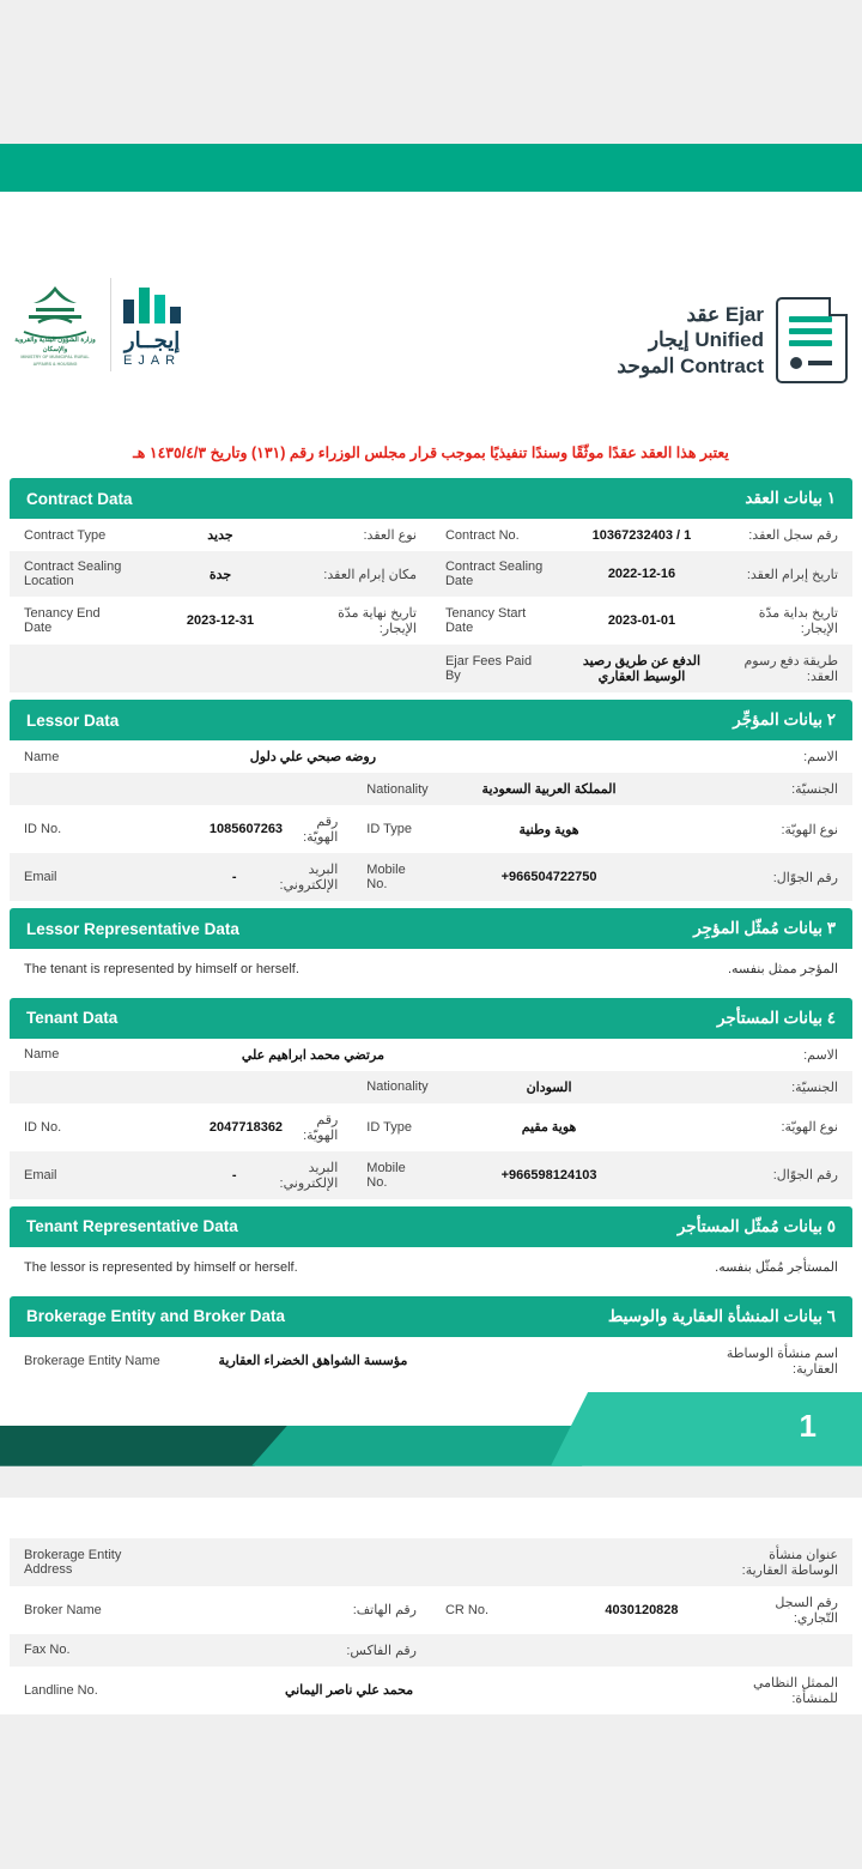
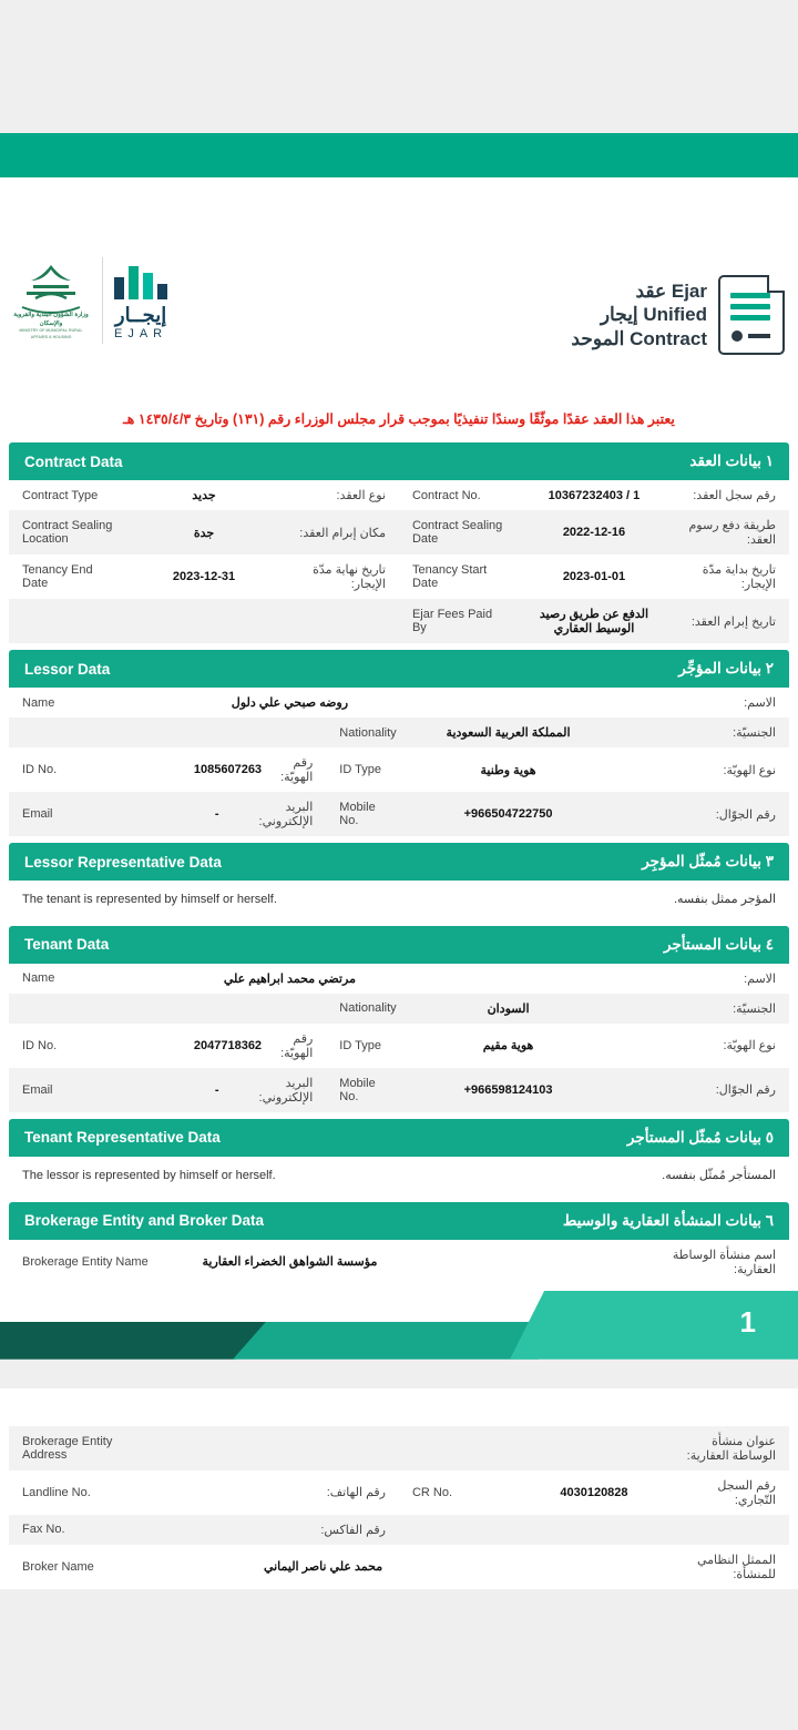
  إيجــار
  EJAR
  عقد Ejar
  إيجار Unified
  الموحد Contract
  يعتبر هذا العقد عقدًا موثّقًا وسندًا تنفيذيًا بموجب قرار مجلس الوزراء رقم (١٣١) وتاريخ ١٤٣٥/٤/٣ هـ
  Contract Data
  ١ بيانات العقد
  Contract Type	جديد	نوع العقد:	Contract No.	10367232403 / 1	رقم سجل العقد:
- Contract Sealing Location	جدة	مكان إبرام العقد:	Contract Sealing Date	2022-12-16	تاريخ إبرام العقد:
+ Contract Sealing Location	جدة	مكان إبرام العقد:	Contract Sealing Date	2022-12-16	طريقة دفع رسوم العقد:
  Tenancy End Date	2023-12-31	تاريخ نهاية مدّة الإيجار:	Tenancy Start Date	2023-01-01	تاريخ بداية مدّة الإيجار:
- 			Ejar Fees Paid By	الدفع عن طريق رصيد الوسيط العقاري	طريقة دفع رسوم العقد:
+ 			Ejar Fees Paid By	الدفع عن طريق رصيد الوسيط العقاري	تاريخ إبرام العقد:
  Lessor Data
  ٢ بيانات المؤجِّر
  Name	روضه صبحي علي دلول		الاسم:
  			Nationality	المملكة العربية السعودية	الجنسيّة:
  ID No.	1085607263	رقم الهويّة:	ID Type	هوية وطنية	نوع الهويّة:
  Email	-	البريد الإلكتروني:	Mobile No.	+966504722750	رقم الجوّال:
  Lessor Representative Data
  ٣ بيانات مُمثّل المؤجِر
  The tenant is represented by himself or herself.
  المؤجر ممثل بنفسه.
  Tenant Data
  ٤ بيانات المستأجر
  Name	مرتضي محمد ابراهيم علي		الاسم:
  			Nationality	السودان	الجنسيّة:
  ID No.	2047718362	رقم الهويّة:	ID Type	هوية مقيم	نوع الهويّة:
  Email	-	البريد الإلكتروني:	Mobile No.	+966598124103	رقم الجوّال:
  Tenant Representative Data
  ٥ بيانات مُمثّل المستأجر
  The lessor is represented by himself or herself.
  المستأجر مُمثّل بنفسه.
  Brokerage Entity and Broker Data
  ٦ بيانات المنشأة العقارية والوسيط
  Brokerage Entity Name	مؤسسة الشواهق الخضراء العقارية		اسم منشأة الوساطة العقارية:
  1
  Brokerage Entity Address					عنوان منشأة الوساطة العقارية:
- Broker Name		رقم الهاتف:	CR No.	4030120828	رقم السجل التّجاري:
+ Landline No.		رقم الهاتف:	CR No.	4030120828	رقم السجل التّجاري:
  Fax No.		رقم الفاكس:
- Landline No.	محمد علي ناصر اليماني		الممثل النظامي للمنشأة:
+ Broker Name	محمد علي ناصر اليماني		الممثل النظامي للمنشأة:
